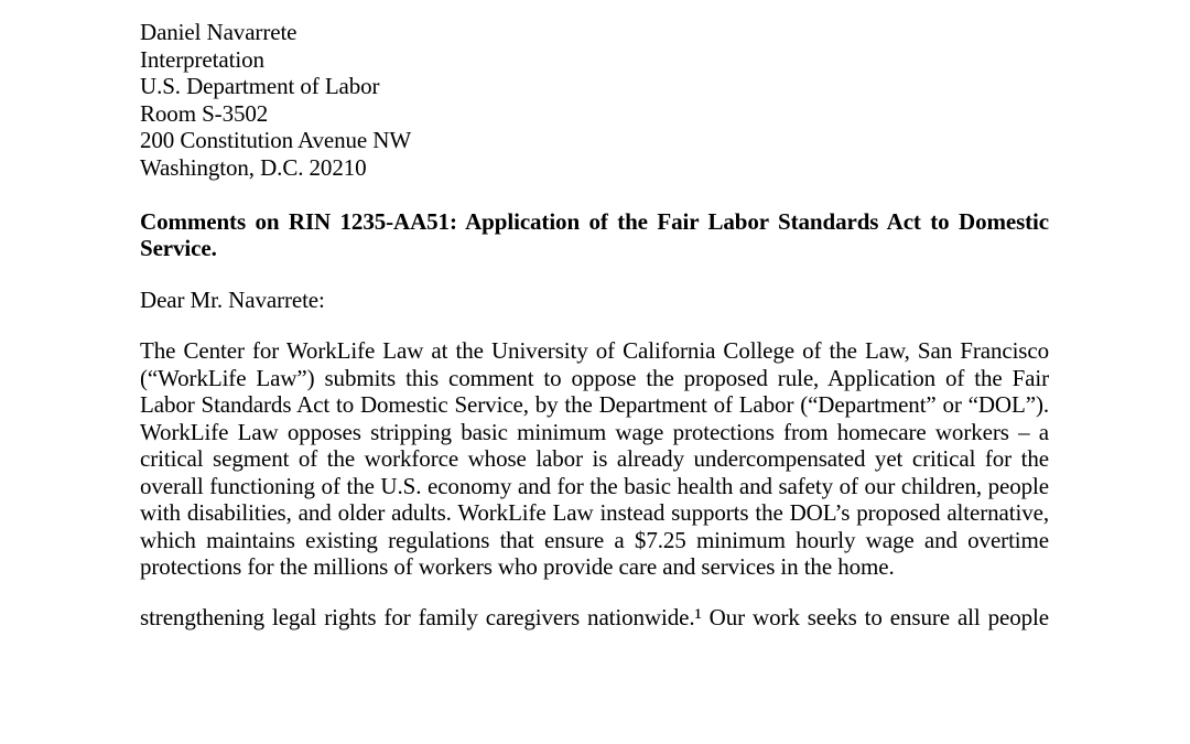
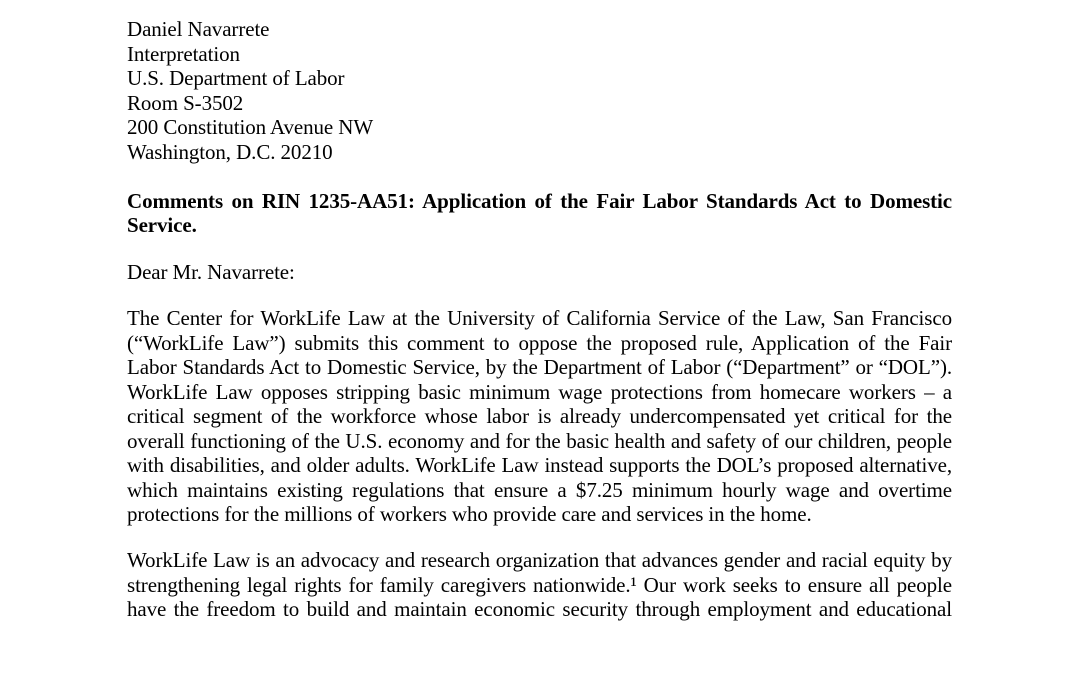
  Daniel Navarrete
  Interpretation
  U.S. Department of Labor
  Room S-3502
  200 Constitution Avenue NW
  Washington, D.C. 20210
  Comments on RIN 1235-AA51: Application of the Fair Labor Standards Act to Domestic
  Service.
  Dear Mr. Navarrete:
- The Center for WorkLife Law at the University of California College of the Law, San Francisco
+ The Center for WorkLife Law at the University of California Service of the Law, San Francisco
  (“WorkLife Law”) submits this comment to oppose the proposed rule, Application of the Fair
  Labor Standards Act to Domestic Service, by the Department of Labor (“Department” or “DOL”).
  WorkLife Law opposes stripping basic minimum wage protections from homecare workers – a
  critical segment of the workforce whose labor is already undercompensated yet critical for the
  overall functioning of the U.S. economy and for the basic health and safety of our children, people
  with disabilities, and older adults. WorkLife Law instead supports the DOL’s proposed alternative,
  which maintains existing regulations that ensure a $7.25 minimum hourly wage and overtime
  protections for the millions of workers who provide care and services in the home.
+ WorkLife Law is an advocacy and research organization that advances gender and racial equity by
  strengthening legal rights for family caregivers nationwide.¹ Our work seeks to ensure all people
+ have the freedom to build and maintain economic security through employment and educational
